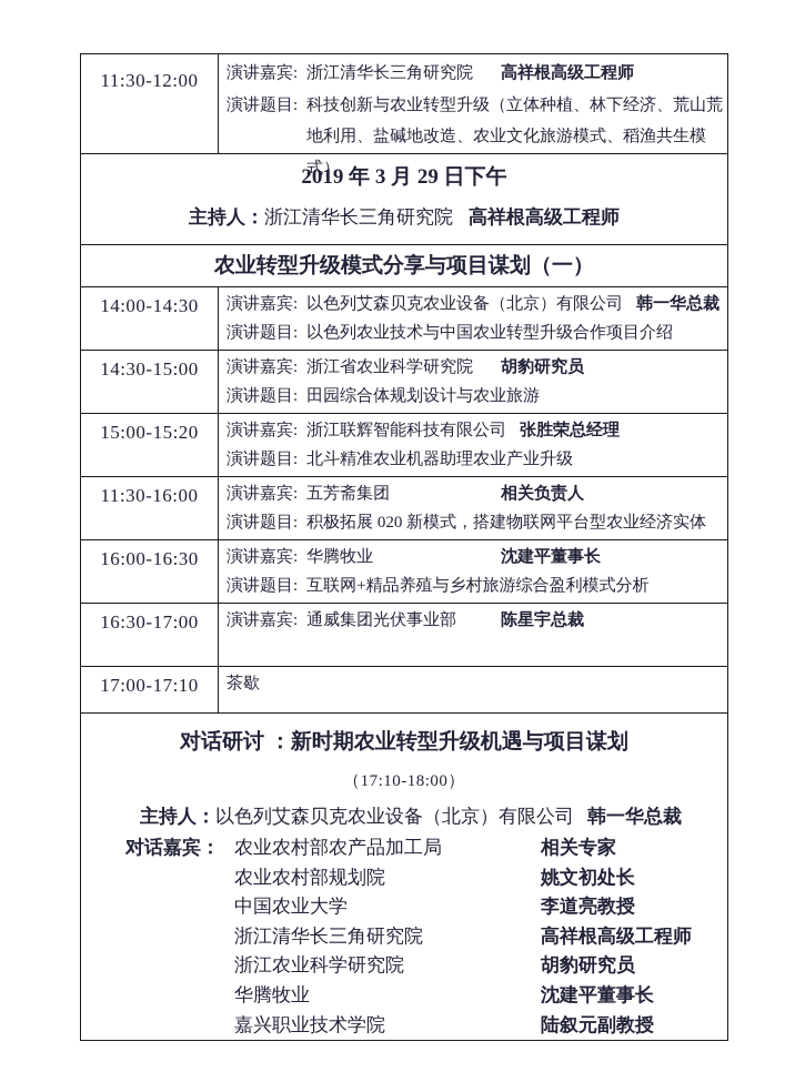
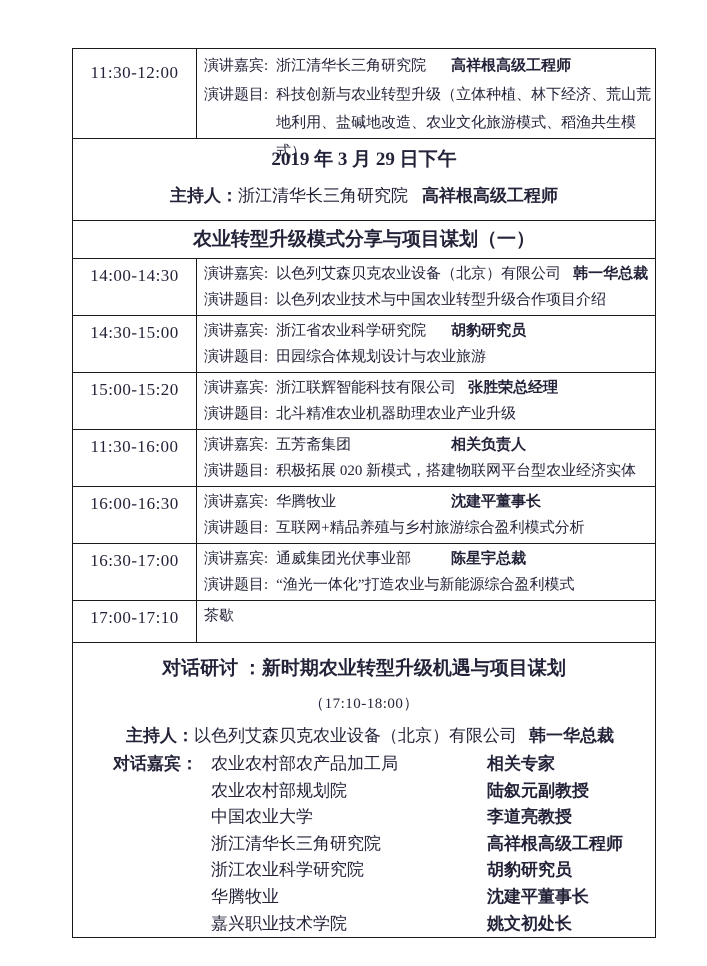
  11:30-12:00
  演讲嘉宾: 浙江清华长三角研究院 高祥根高级工程师
  演讲题目:
  科技创新与农业转型升级（立体种植、林下经济、荒山荒地利用、盐碱地改造、农业文化旅游模式、稻渔共生模式）
  2019 年 3 月 29 日下午
  主持人：浙江清华长三角研究院 高祥根高级工程师
  农业转型升级模式分享与项目谋划（一）
  14:00-14:30
  演讲嘉宾: 以色列艾森贝克农业设备（北京）有限公司 韩一华总裁
  演讲题目: 以色列农业技术与中国农业转型升级合作项目介绍
  14:30-15:00
  演讲嘉宾: 浙江省农业科学研究院 胡豹研究员
  演讲题目: 田园综合体规划设计与农业旅游
  15:00-15:20
  演讲嘉宾: 浙江联辉智能科技有限公司 张胜荣总经理
  演讲题目: 北斗精准农业机器助理农业产业升级
  11:30-16:00
  演讲嘉宾: 五芳斋集团 相关负责人
  演讲题目: 积极拓展 020 新模式，搭建物联网平台型农业经济实体
  16:00-16:30
  演讲嘉宾: 华腾牧业 沈建平董事长
  演讲题目: 互联网+精品养殖与乡村旅游综合盈利模式分析
  16:30-17:00
  演讲嘉宾: 通威集团光伏事业部 陈星宇总裁
+ 演讲题目: “渔光一体化”打造农业与新能源综合盈利模式
  17:00-17:10
  茶歇
  对话研讨 ：新时期农业转型升级机遇与项目谋划
  （17:10-18:00）
  主持人：以色列艾森贝克农业设备（北京）有限公司 韩一华总裁
  对话嘉宾：
  农业农村部农产品加工局
  相关专家
  农业农村部规划院
- 姚文初处长
+ 陆叙元副教授
  中国农业大学
  李道亮教授
  浙江清华长三角研究院
  高祥根高级工程师
  浙江农业科学研究院
  胡豹研究员
  华腾牧业
  沈建平董事长
  嘉兴职业技术学院
- 陆叙元副教授
+ 姚文初处长
